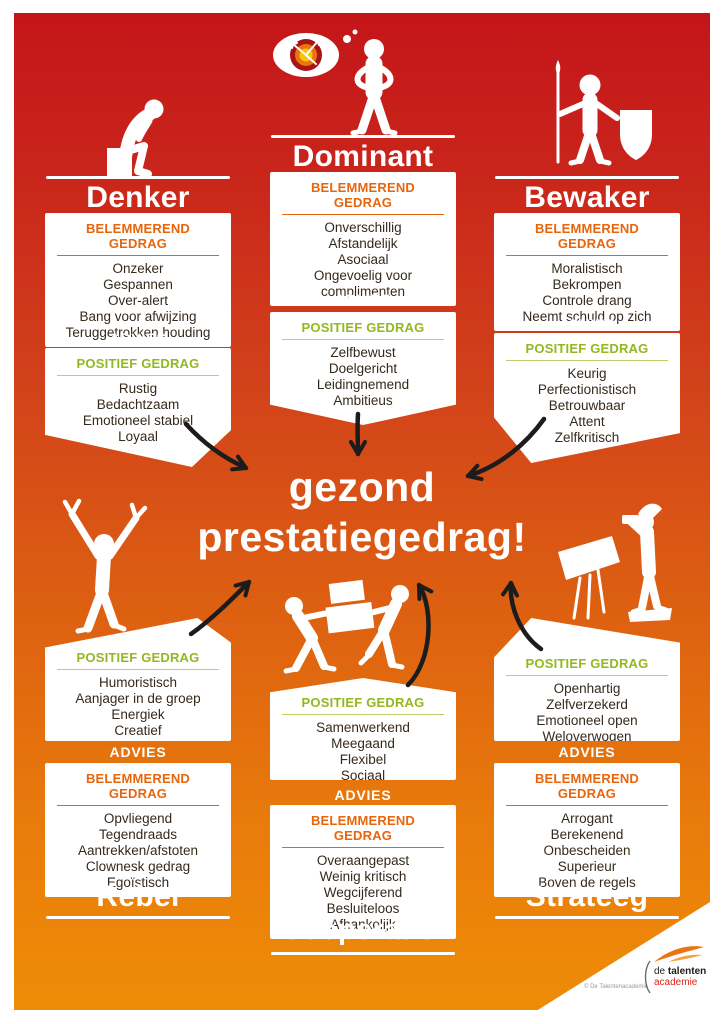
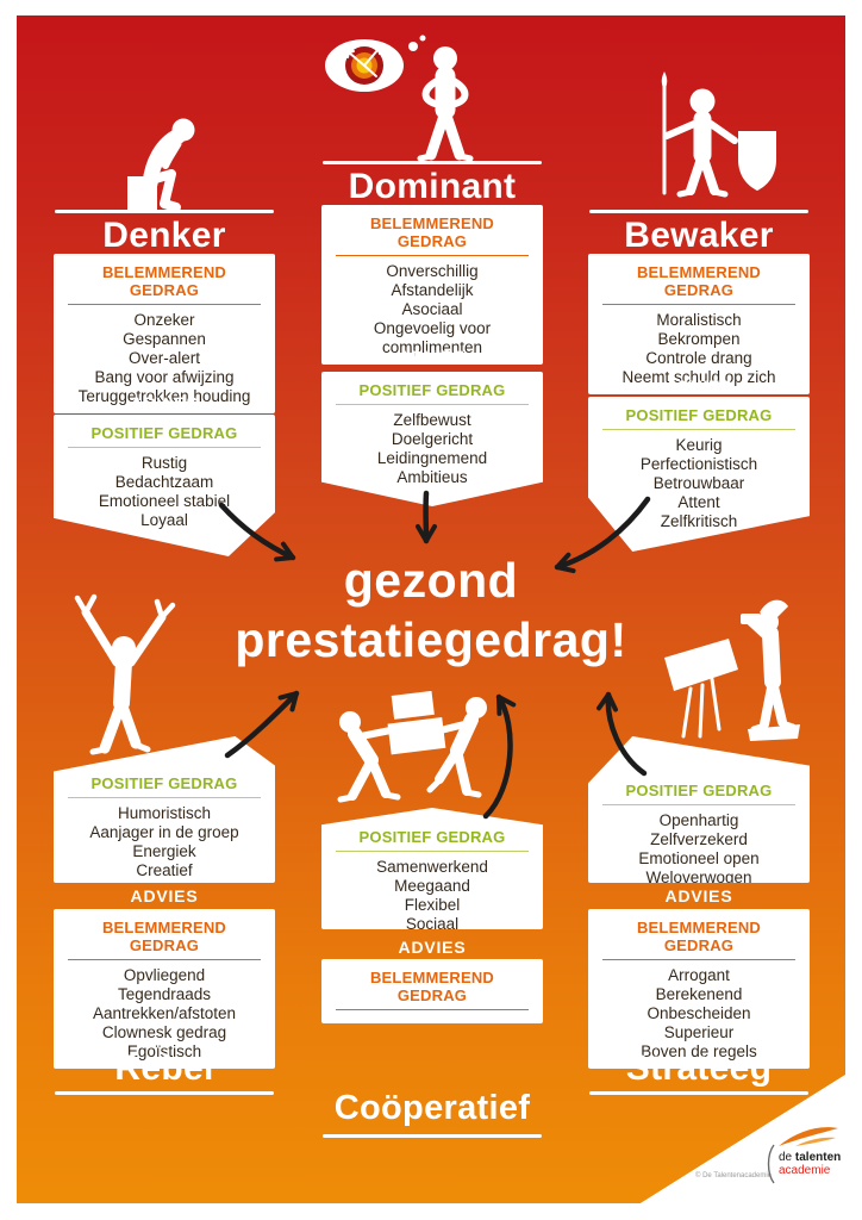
  Denker
  BELEMMEREND GEDRAG
  Onzeker
  Gespannen
  Over-alert
  Bang voor afwijzing
  Teruggetrokken houding
  ADVIES
  POSITIEF GEDRAG
  Rustig
  Bedachtzaam
  Emotioneel stabiel
  Loyaal
  Dominant
  BELEMMEREND GEDRAG
  Onverschillig
  Afstandelijk
  Asociaal
  Ongevoelig voor complimenten
  ADVIES
  POSITIEF GEDRAG
  Zelfbewust
  Doelgericht
  Leidingnemend
  Ambitieus
  Bewaker
  BELEMMEREND GEDRAG
  Moralistisch
  Bekrompen
  Controle drang
  Neemt schuld op zich
  ADVIES
  POSITIEF GEDRAG
  Keurig
  Perfectionistisch
  Betrouwbaar
  Attent
  Zelfkritisch
  gezond
  prestatiegedrag!
  POSITIEF GEDRAG
  Humoristisch
  Aanjager in de groep
  Energiek
  Creatief
  ADVIES
  BELEMMEREND GEDRAG
  Opvliegend
  Tegendraads
  Aantrekken/afstoten
  Clownesk gedrag
  Egoïstisch
  Rebel
  POSITIEF GEDRAG
  Samenwerkend
  Meegaand
  Flexibel
  Sociaal
  ADVIES
  BELEMMEREND GEDRAG
- Overaangepast
- Weinig kritisch
- Wegcijferend
- Besluiteloos
- Afhankelijk
  Coöperatief
  POSITIEF GEDRAG
  Openhartig
  Zelfverzekerd
  Emotioneel open
  Weloverwogen
  ADVIES
  BELEMMEREND GEDRAG
  Arrogant
  Berekenend
  Onbescheiden
  Superieur
  Boven de regels
  Strateeg
  de talenten
  academie
